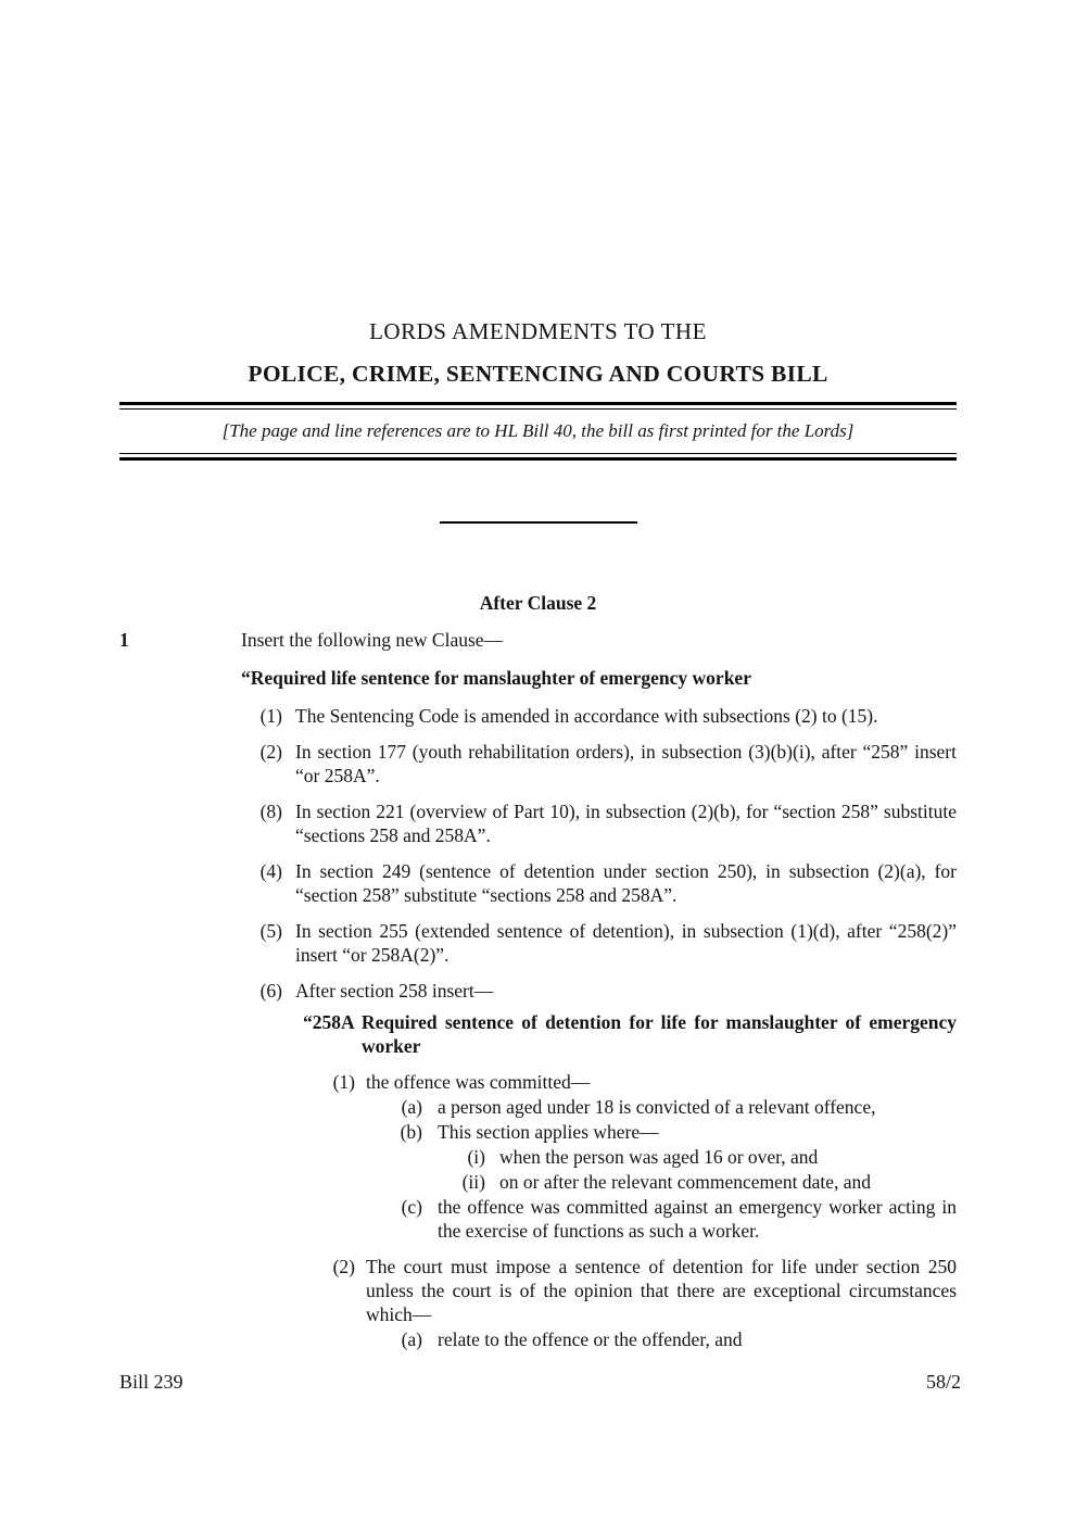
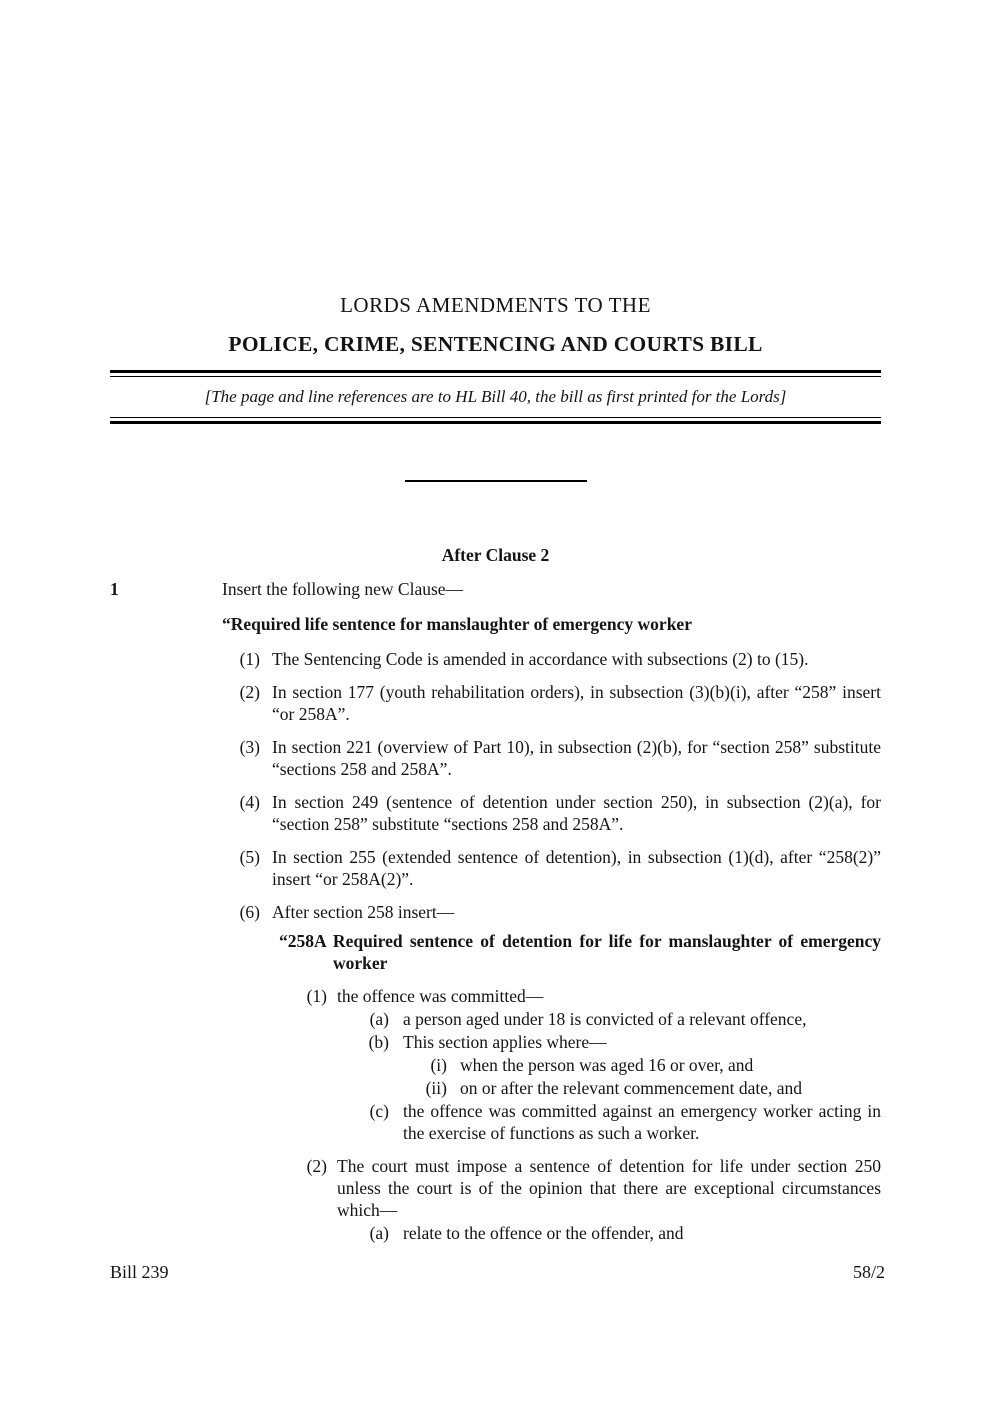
  LORDS AMENDMENTS TO THE
  POLICE, CRIME, SENTENCING AND COURTS BILL
  [The page and line references are to HL Bill 40, the bill as first printed for the Lords]
  After Clause 2
  1
  Insert the following new Clause—
  “Required life sentence for manslaughter of emergency worker
  (1)
  The Sentencing Code is amended in accordance with subsections (2) to (15).
  (2)
  In section 177 (youth rehabilitation orders), in subsection (3)(b)(i), after “258” insert “or 258A”.
- (8)
+ (3)
  In section 221 (overview of Part 10), in subsection (2)(b), for “section 258” substitute “sections 258 and 258A”.
  (4)
  In section 249 (sentence of detention under section 250), in subsection (2)(a), for “section 258” substitute “sections 258 and 258A”.
  (5)
  In section 255 (extended sentence of detention), in subsection (1)(d), after “258(2)” insert “or 258A(2)”.
  (6)
  After section 258 insert—
  “258A Required sentence of detention for life for manslaughter of emergency worker
  (1)
  the offence was committed—
  (a)
  a person aged under 18 is convicted of a relevant offence,
  (b)
  This section applies where—
  (i)
  when the person was aged 16 or over, and
  (ii)
  on or after the relevant commencement date, and
  (c)
  the offence was committed against an emergency worker acting in the exercise of functions as such a worker.
  (2)
  The court must impose a sentence of detention for life under section 250 unless the court is of the opinion that there are exceptional circumstances which—
  (a)
  relate to the offence or the offender, and
  Bill 239
  58/2
